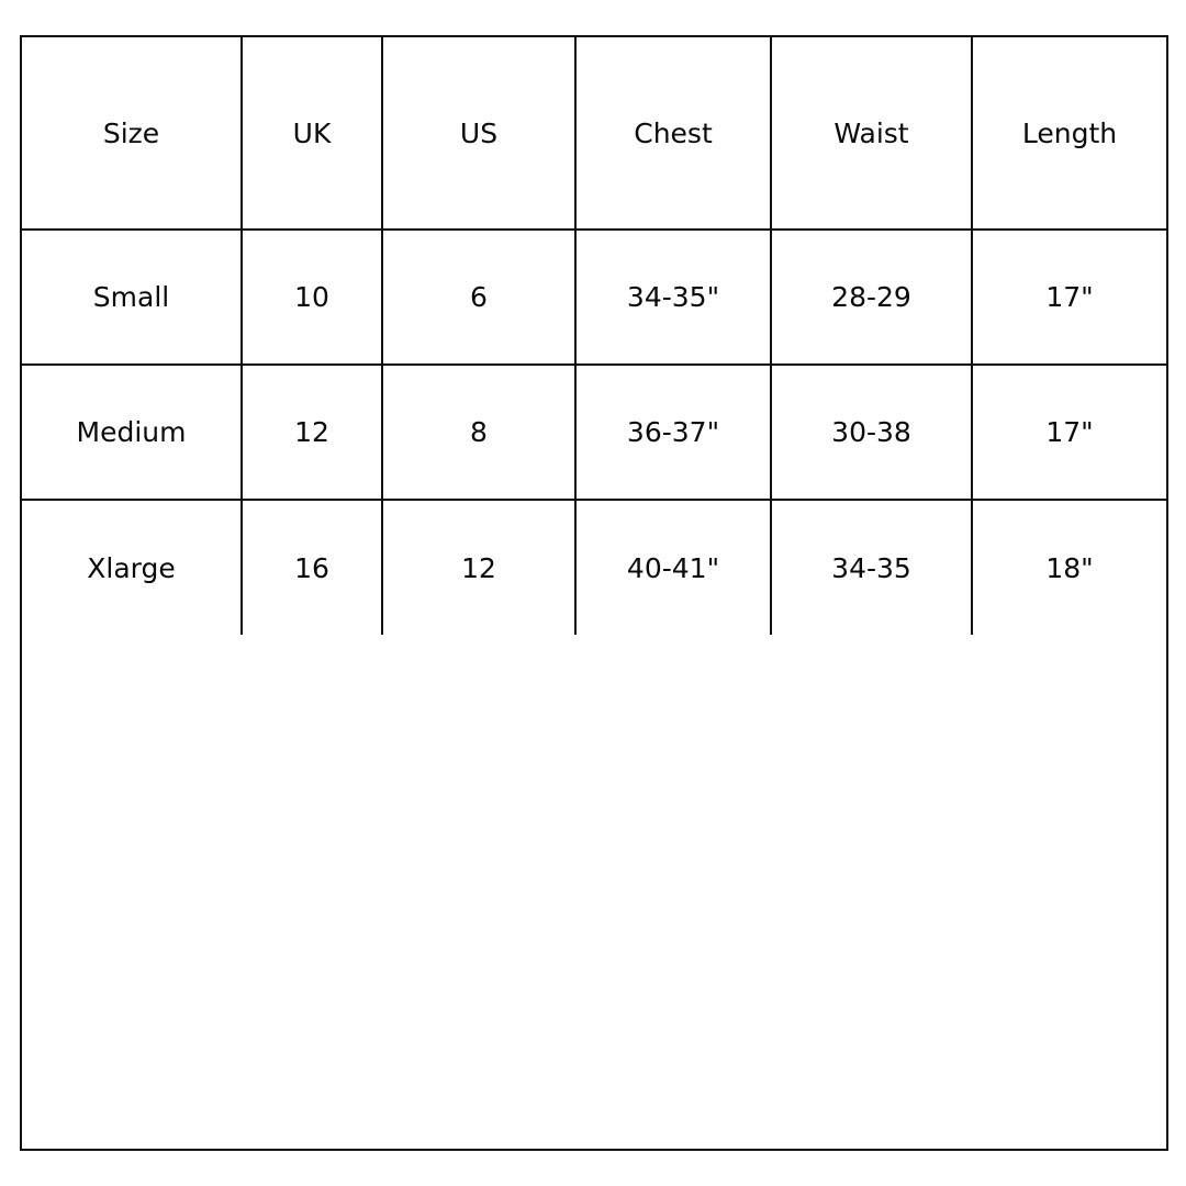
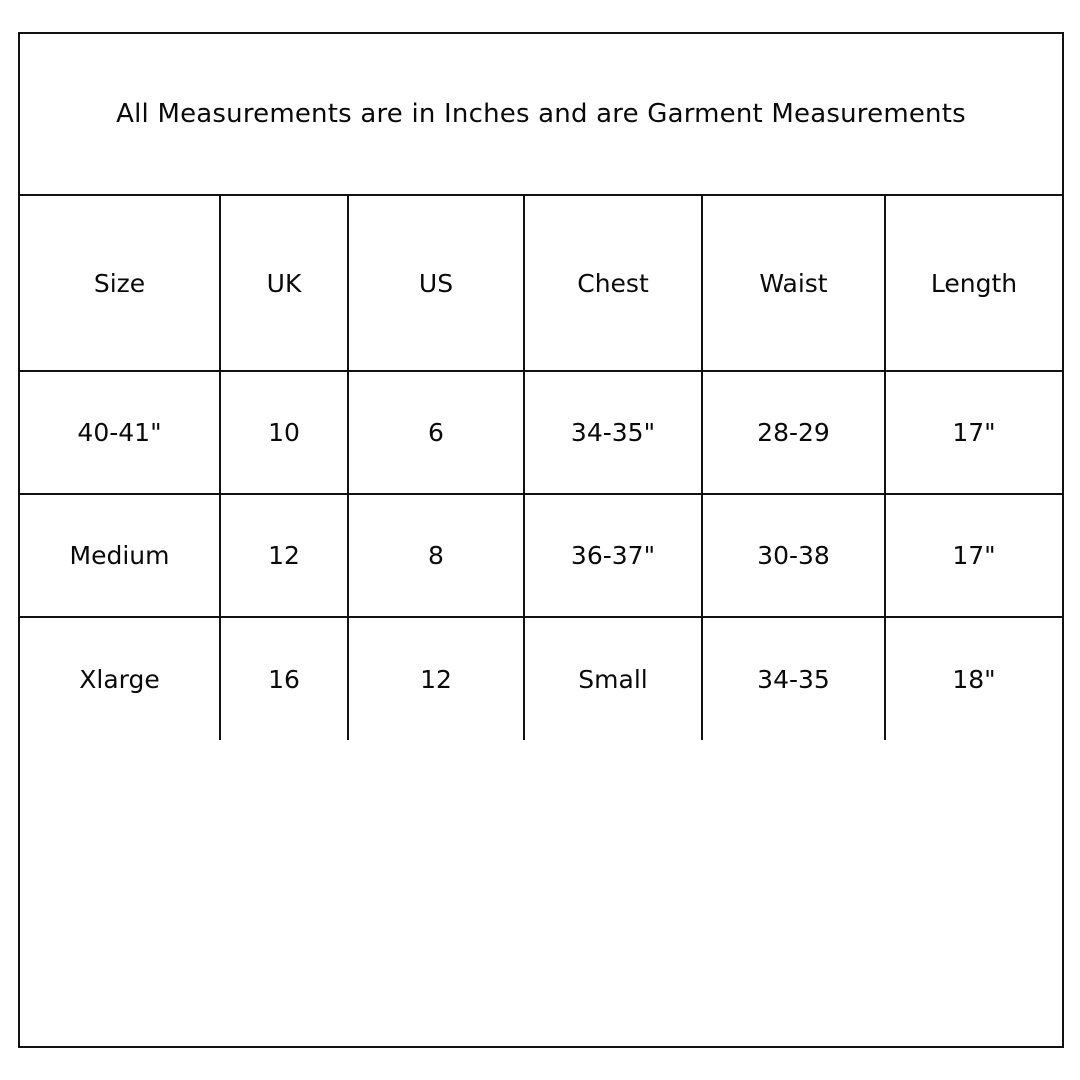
+ All Measurements are in Inches and are Garment Measurements
  Size	UK	US	Chest	Waist	Length
- Small	10	6	34-35"	28-29	17"
+ 40-41"	10	6	34-35"	28-29	17"
  Medium	12	8	36-37"	30-38	17"
- Xlarge	16	12	40-41"	34-35	18"
+ Xlarge	16	12	Small	34-35	18"
